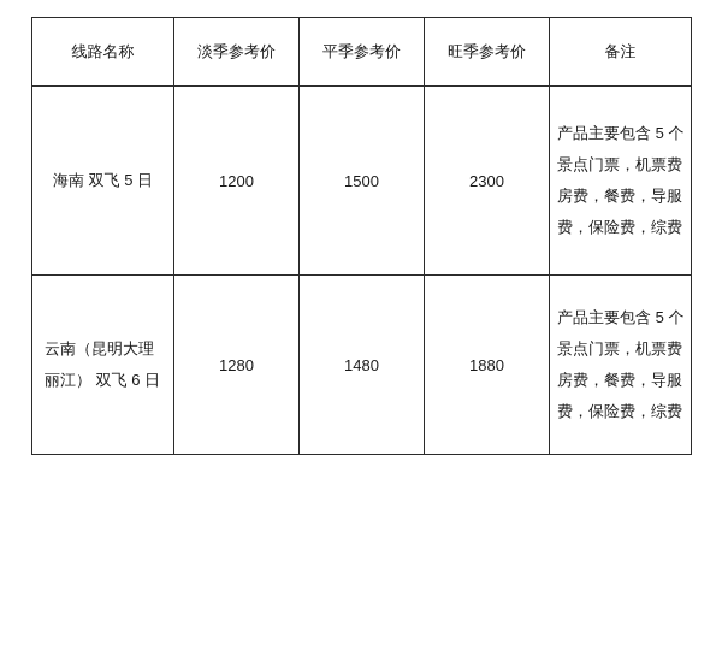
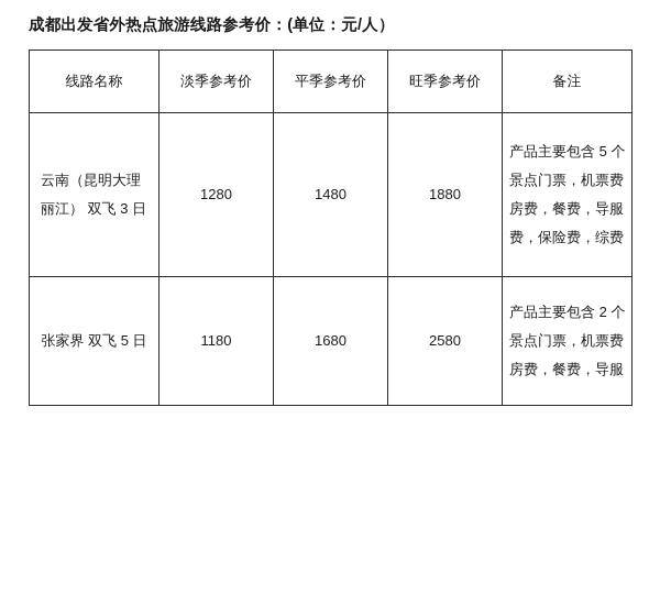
+ 成都出发省外热点旅游线路参考价：(单位：元/人）
  线路名称	淡季参考价	平季参考价	旺季参考价	备注
- 海南 双飞 5 日	1200	1500	2300	产品主要包含 5 个 景点门票，机票费 房费，餐费，导服 费，保险费，综费
- 云南（昆明大理 丽江） 双飞 6 日	1280	1480	1880	产品主要包含 5 个 景点门票，机票费 房费，餐费，导服 费，保险费，综费
+ 云南（昆明大理 丽江） 双飞 3 日	1280	1480	1880	产品主要包含 5 个 景点门票，机票费 房费，餐费，导服 费，保险费，综费
+ 张家界 双飞 5 日	1180	1680	2580	产品主要包含 2 个 景点门票，机票费 房费，餐费，导服
